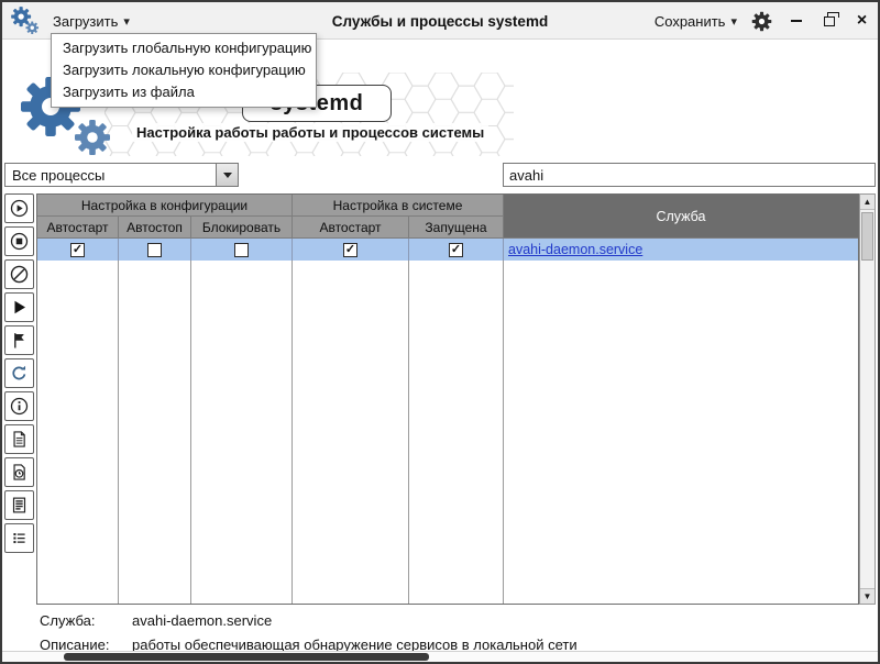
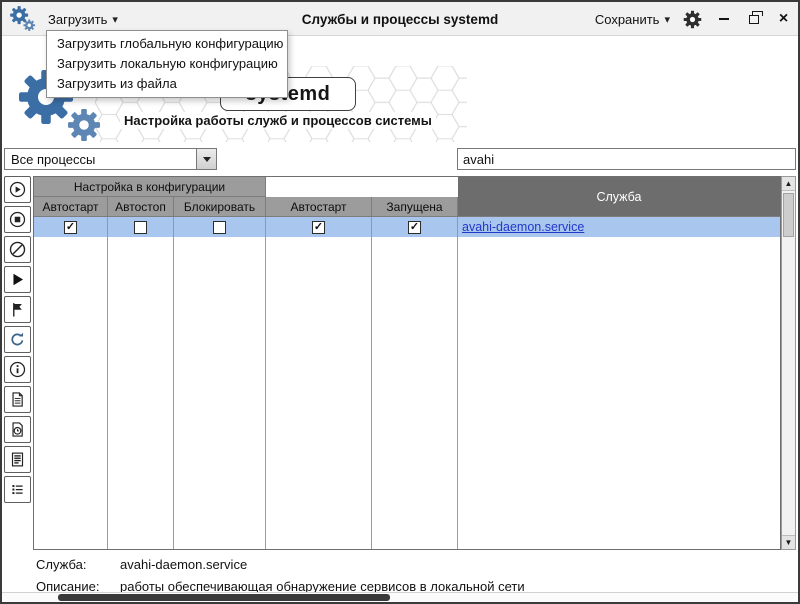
  Загрузить
  ▾
  Службы и процессы systemd
  Сохранить
  ▾
  ×
- Настройка работы работы и процессов системы
+ Настройка работы служб и процессов системы
  Загрузить глобальную конфигурацию
  Загрузить локальную конфигурацию
  Загрузить из файла
  Все процессы
  avahi
  Настройка в конфигурации
- Настройка в системе
  Служба
  Автостарт
  Автостоп
  Блокировать
  Автостарт
  Запущена
  ✓
  ✓
  ✓
  avahi-daemon.service
  ▲
  ▼
  Служба:
  avahi-daemon.service
  Описание:
  работы обеспечивающая обнаружение сервисов в локальной сети
